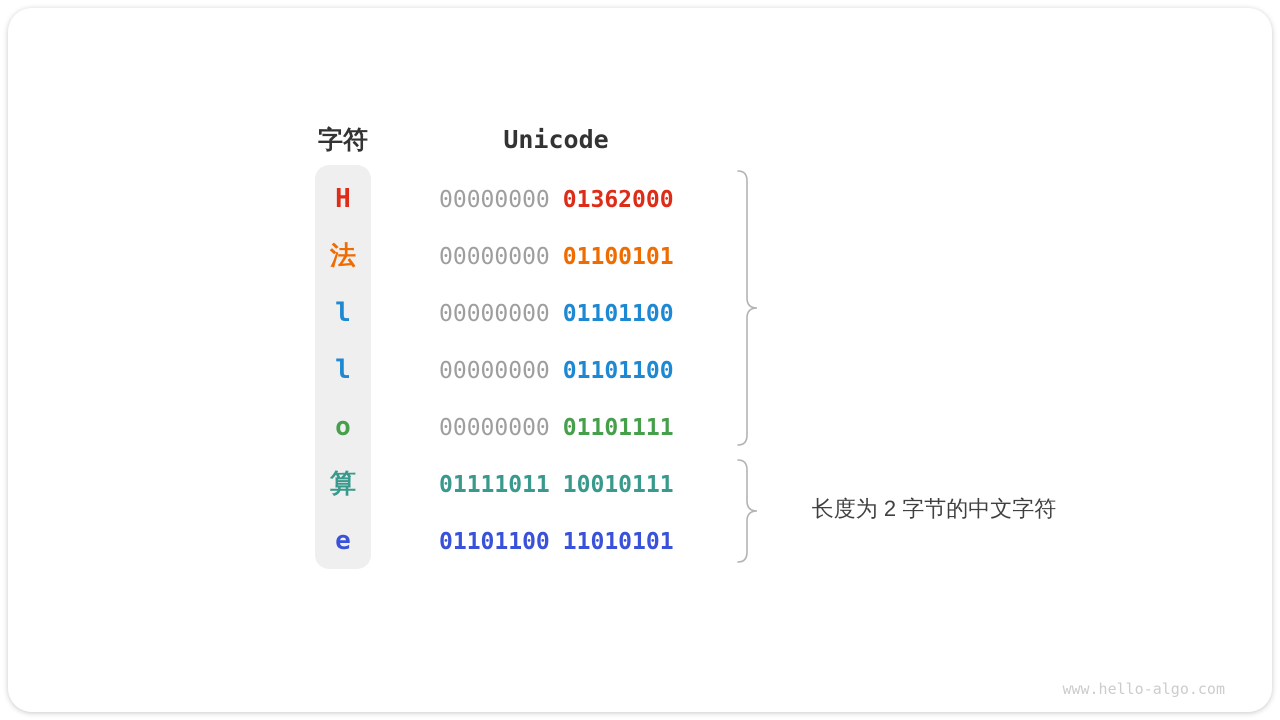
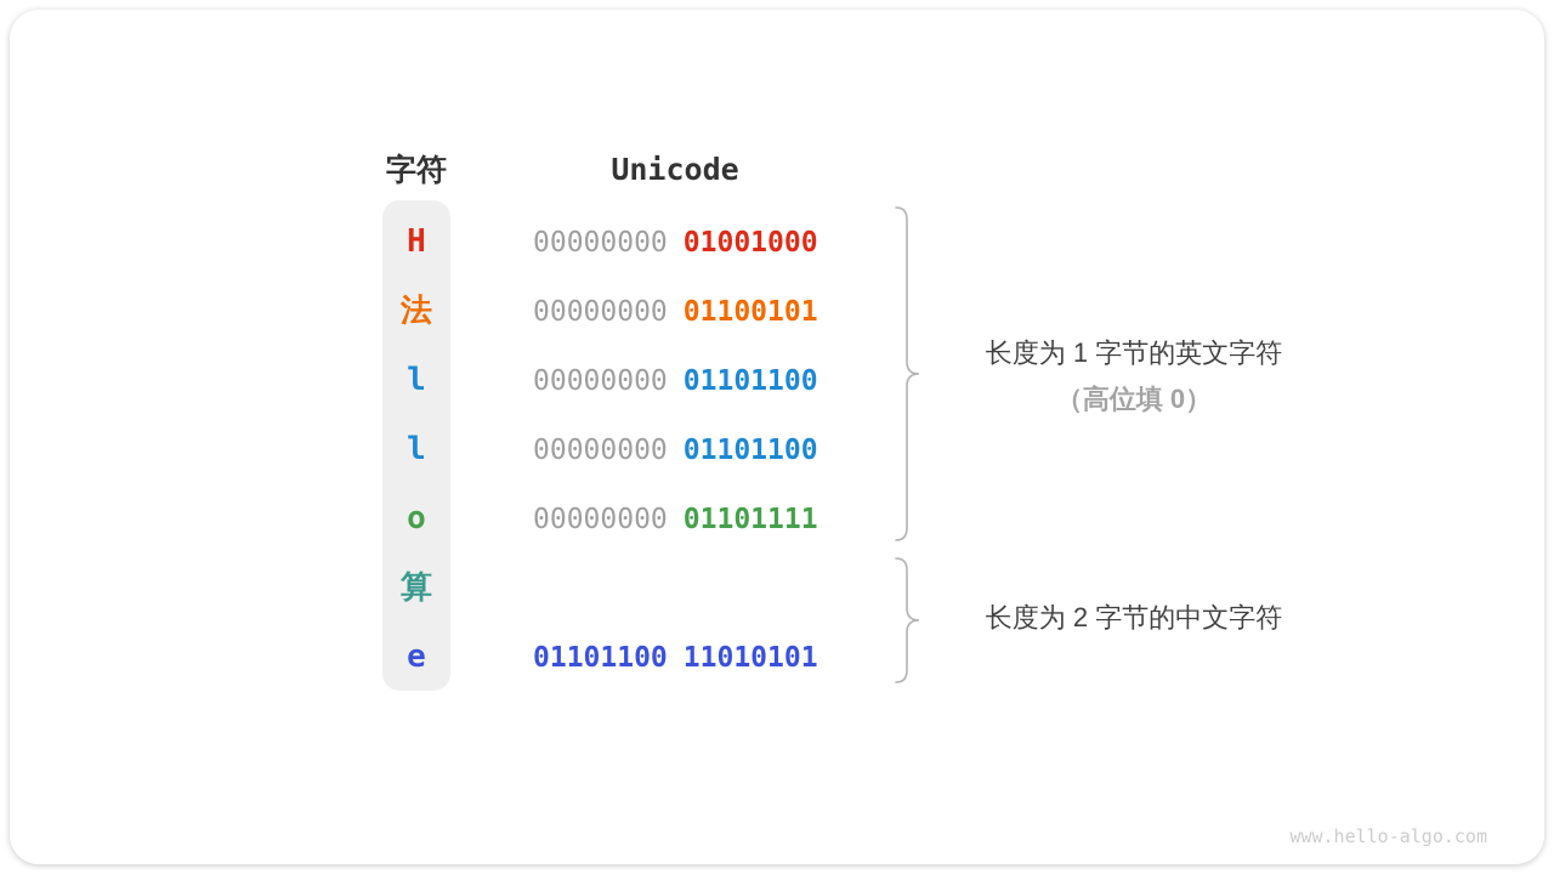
  字符
  Unicode
  H
  00000000
- 01362000
+ 01001000
  法
  00000000
  01100101
  l
  00000000
  01101100
  l
  00000000
  01101100
  o
  00000000
  01101111
  算
- 01111011
- 10010111
  e
  01101100
  11010101
+ 长度为 1 字节的英文字符
+ （高位填 0）
  长度为 2 字节的中文字符
  www.hello-algo.com
